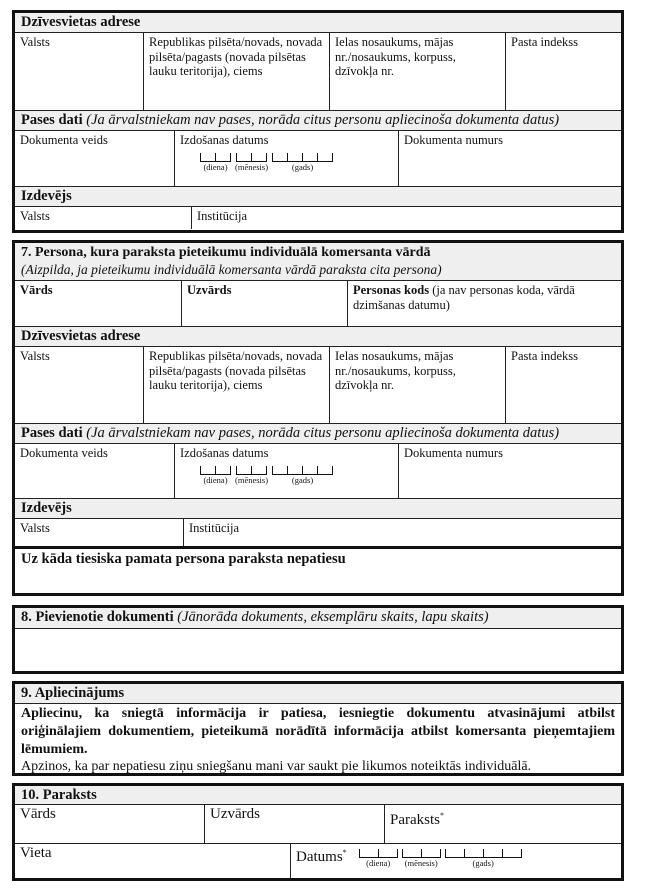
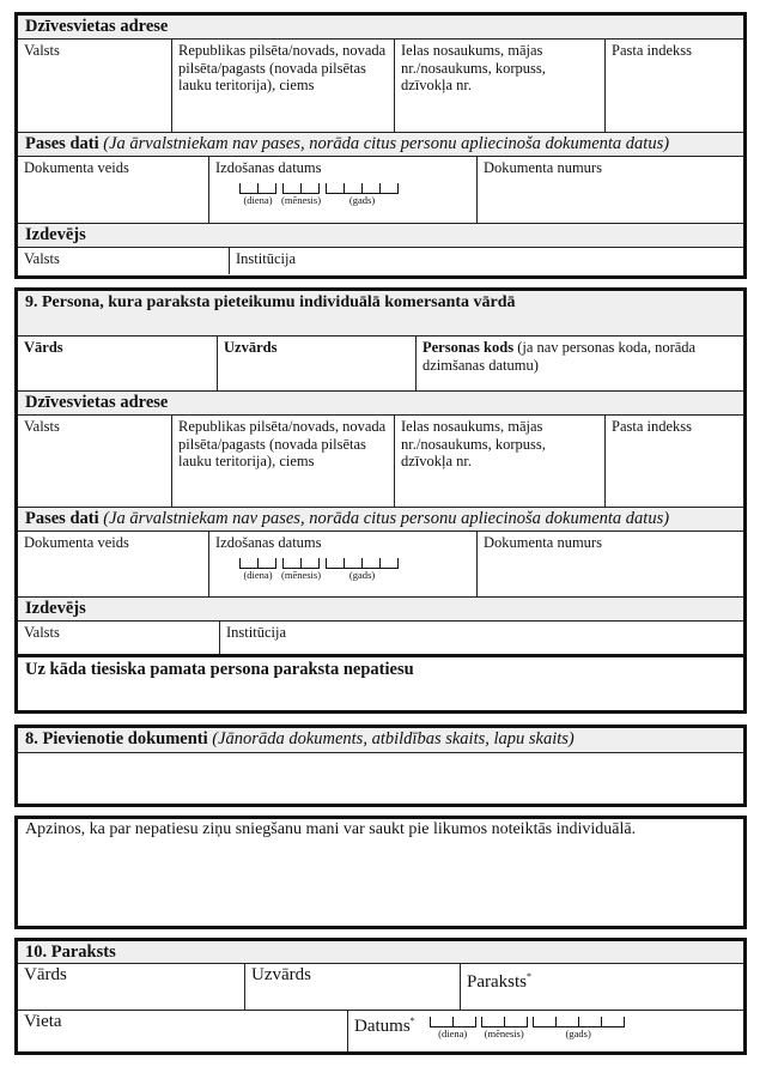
  Dzīvesvietas adrese
  Valsts
  Republikas pilsēta/novads, novada pilsēta/pagasts (novada pilsētas lauku teritorija), ciems
  Ielas nosaukums, mājas nr./nosaukums, korpuss, dzīvokļa nr.
  Pasta indekss
  Pases dati (Ja ārvalstniekam nav pases, norāda citus personu apliecinoša dokumenta datus)
  Dokumenta veids
  Izdošanas datums
  (diena)
  (mēnesis)
  (gads)
  Dokumenta numurs
  Izdevējs
  Valsts
  Institūcija
- 7. Persona, kura paraksta pieteikumu individuālā komersanta vārdā
+ 9. Persona, kura paraksta pieteikumu individuālā komersanta vārdā
- (Aizpilda, ja pieteikumu individuālā komersanta vārdā paraksta cita persona)
  Vārds
  Uzvārds
- Personas kods (ja nav personas koda, vārdā dzimšanas datumu)
+ Personas kods (ja nav personas koda, norāda dzimšanas datumu)
  Dzīvesvietas adrese
  Valsts
  Republikas pilsēta/novads, novada pilsēta/pagasts (novada pilsētas lauku teritorija), ciems
  Ielas nosaukums, mājas nr./nosaukums, korpuss, dzīvokļa nr.
  Pasta indekss
  Pases dati (Ja ārvalstniekam nav pases, norāda citus personu apliecinoša dokumenta datus)
  Dokumenta veids
  Izdošanas datums
  (diena)
  (mēnesis)
  (gads)
  Dokumenta numurs
  Izdevējs
  Valsts
  Institūcija
  Uz kāda tiesiska pamata persona paraksta nepatiesu
- 8. Pievienotie dokumenti (Jānorāda dokuments, eksemplāru skaits, lapu skaits)
+ 8. Pievienotie dokumenti (Jānorāda dokuments, atbildības skaits, lapu skaits)
- 9. Apliecinājums
- Apliecinu, ka sniegtā informācija ir patiesa, iesniegtie dokumentu atvasinājumi atbilst oriģinālajiem dokumentiem, pieteikumā norādītā informācija atbilst komersanta pieņemtajiem lēmumiem.
  Apzinos, ka par nepatiesu ziņu sniegšanu mani var saukt pie likumos noteiktās individuālā.
  10. Paraksts
  Vārds
  Uzvārds
  Paraksts*
  Vieta
  Datums*
  (diena)
  (mēnesis)
  (gads)
